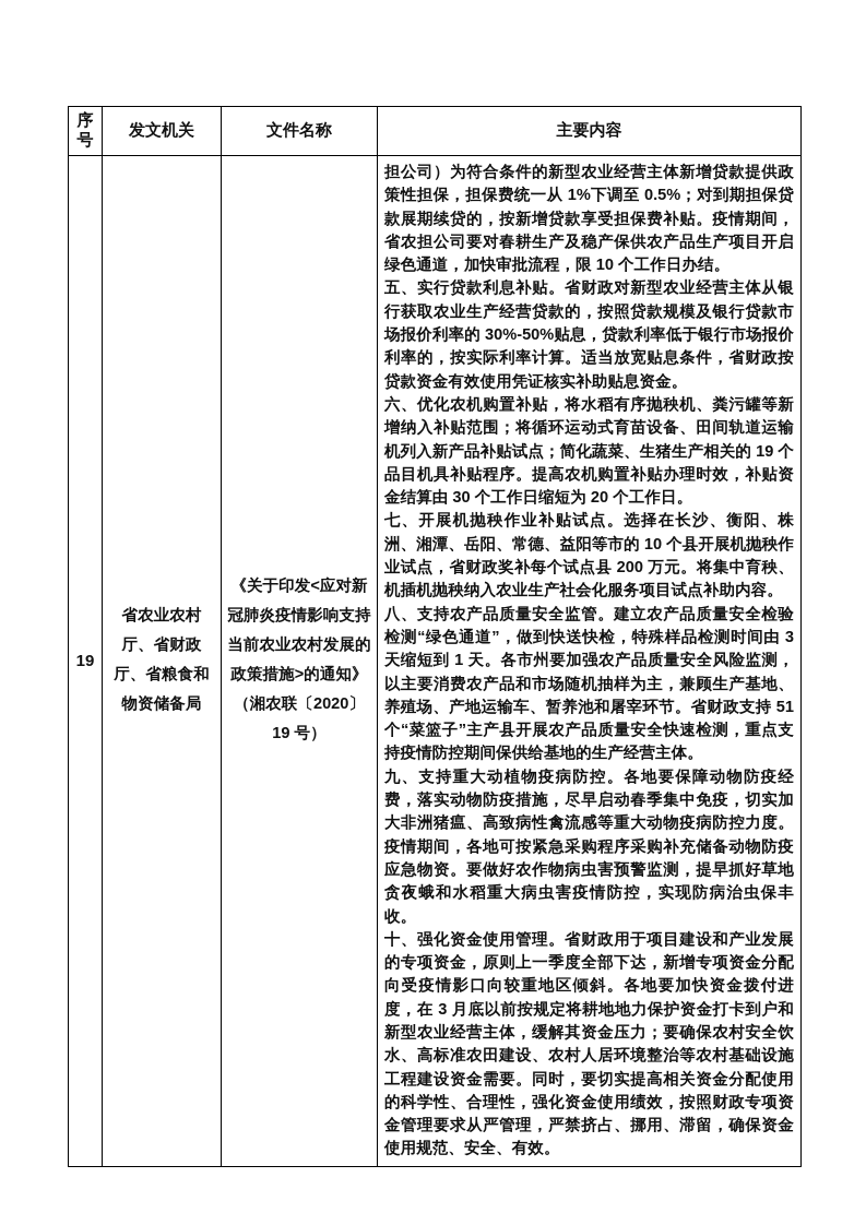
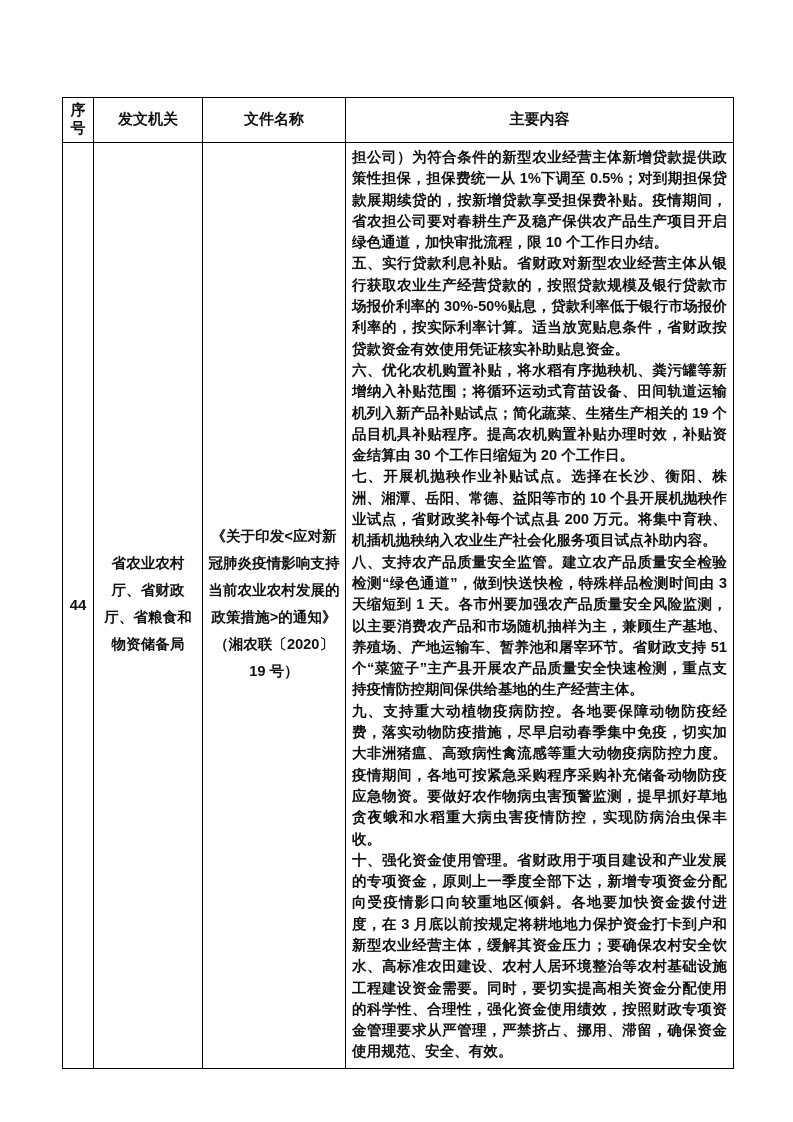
  序号	发文机关	文件名称	主要内容
- 19	省农业农村厅、省财政厅、省粮食和物资储备局	《关于印发<应对新冠肺炎疫情影响支持当前农业农村发展的政策措施>的通知》（湘农联〔2020〕19 号）	担公司）为符合条件的新型农业经营主体新增贷款提供政策性担保，担保费统一从 1%下调至 0.5%；对到期担保贷款展期续贷的，按新增贷款享受担保费补贴。疫情期间，省农担公司要对春耕生产及稳产保供农产品生产项目开启绿色通道，加快审批流程，限 10 个工作日办结。 五、实行贷款利息补贴。省财政对新型农业经营主体从银行获取农业生产经营贷款的，按照贷款规模及银行贷款市场报价利率的 30%-50%贴息，贷款利率低于银行市场报价利率的，按实际利率计算。适当放宽贴息条件，省财政按贷款资金有效使用凭证核实补助贴息资金。 六、优化农机购置补贴，将水稻有序抛秧机、粪污罐等新增纳入补贴范围；将循环运动式育苗设备、田间轨道运输机列入新产品补贴试点；简化蔬菜、生猪生产相关的 19 个品目机具补贴程序。提高农机购置补贴办理时效，补贴资金结算由 30 个工作日缩短为 20 个工作日。 七、开展机抛秧作业补贴试点。选择在长沙、衡阳、株洲、湘潭、岳阳、常德、益阳等市的 10 个县开展机抛秧作业试点，省财政奖补每个试点县 200 万元。将集中育秧、机插机抛秧纳入农业生产社会化服务项目试点补助内容。 八、支持农产品质量安全监管。建立农产品质量安全检验检测“绿色通道”，做到快送快检，特殊样品检测时间由 3 天缩短到 1 天。各市州要加强农产品质量安全风险监测，以主要消费农产品和市场随机抽样为主，兼顾生产基地、养殖场、产地运输车、暂养池和屠宰环节。省财政支持 51 个“菜篮子”主产县开展农产品质量安全快速检测，重点支持疫情防控期间保供给基地的生产经营主体。 九、支持重大动植物疫病防控。各地要保障动物防疫经费，落实动物防疫措施，尽早启动春季集中免疫，切实加大非洲猪瘟、高致病性禽流感等重大动物疫病防控力度。疫情期间，各地可按紧急采购程序采购补充储备动物防疫应急物资。要做好农作物病虫害预警监测，提早抓好草地贪夜蛾和水稻重大病虫害疫情防控，实现防病治虫保丰收。 十、强化资金使用管理。省财政用于项目建设和产业发展的专项资金，原则上一季度全部下达，新增专项资金分配向受疫情影口向较重地区倾斜。各地要加快资金拨付进度，在 3 月底以前按规定将耕地地力保护资金打卡到户和新型农业经营主体，缓解其资金压力；要确保农村安全饮水、高标准农田建设、农村人居环境整治等农村基础设施工程建设资金需要。同时，要切实提高相关资金分配使用的科学性、合理性，强化资金使用绩效，按照财政专项资金管理要求从严管理，严禁挤占、挪用、滞留，确保资金使用规范、安全、有效。
+ 44	省农业农村厅、省财政厅、省粮食和物资储备局	《关于印发<应对新冠肺炎疫情影响支持当前农业农村发展的政策措施>的通知》（湘农联〔2020〕19 号）	担公司）为符合条件的新型农业经营主体新增贷款提供政策性担保，担保费统一从 1%下调至 0.5%；对到期担保贷款展期续贷的，按新增贷款享受担保费补贴。疫情期间，省农担公司要对春耕生产及稳产保供农产品生产项目开启绿色通道，加快审批流程，限 10 个工作日办结。 五、实行贷款利息补贴。省财政对新型农业经营主体从银行获取农业生产经营贷款的，按照贷款规模及银行贷款市场报价利率的 30%-50%贴息，贷款利率低于银行市场报价利率的，按实际利率计算。适当放宽贴息条件，省财政按贷款资金有效使用凭证核实补助贴息资金。 六、优化农机购置补贴，将水稻有序抛秧机、粪污罐等新增纳入补贴范围；将循环运动式育苗设备、田间轨道运输机列入新产品补贴试点；简化蔬菜、生猪生产相关的 19 个品目机具补贴程序。提高农机购置补贴办理时效，补贴资金结算由 30 个工作日缩短为 20 个工作日。 七、开展机抛秧作业补贴试点。选择在长沙、衡阳、株洲、湘潭、岳阳、常德、益阳等市的 10 个县开展机抛秧作业试点，省财政奖补每个试点县 200 万元。将集中育秧、机插机抛秧纳入农业生产社会化服务项目试点补助内容。 八、支持农产品质量安全监管。建立农产品质量安全检验检测“绿色通道”，做到快送快检，特殊样品检测时间由 3 天缩短到 1 天。各市州要加强农产品质量安全风险监测，以主要消费农产品和市场随机抽样为主，兼顾生产基地、养殖场、产地运输车、暂养池和屠宰环节。省财政支持 51 个“菜篮子”主产县开展农产品质量安全快速检测，重点支持疫情防控期间保供给基地的生产经营主体。 九、支持重大动植物疫病防控。各地要保障动物防疫经费，落实动物防疫措施，尽早启动春季集中免疫，切实加大非洲猪瘟、高致病性禽流感等重大动物疫病防控力度。疫情期间，各地可按紧急采购程序采购补充储备动物防疫应急物资。要做好农作物病虫害预警监测，提早抓好草地贪夜蛾和水稻重大病虫害疫情防控，实现防病治虫保丰收。 十、强化资金使用管理。省财政用于项目建设和产业发展的专项资金，原则上一季度全部下达，新增专项资金分配向受疫情影口向较重地区倾斜。各地要加快资金拨付进度，在 3 月底以前按规定将耕地地力保护资金打卡到户和新型农业经营主体，缓解其资金压力；要确保农村安全饮水、高标准农田建设、农村人居环境整治等农村基础设施工程建设资金需要。同时，要切实提高相关资金分配使用的科学性、合理性，强化资金使用绩效，按照财政专项资金管理要求从严管理，严禁挤占、挪用、滞留，确保资金使用规范、安全、有效。
